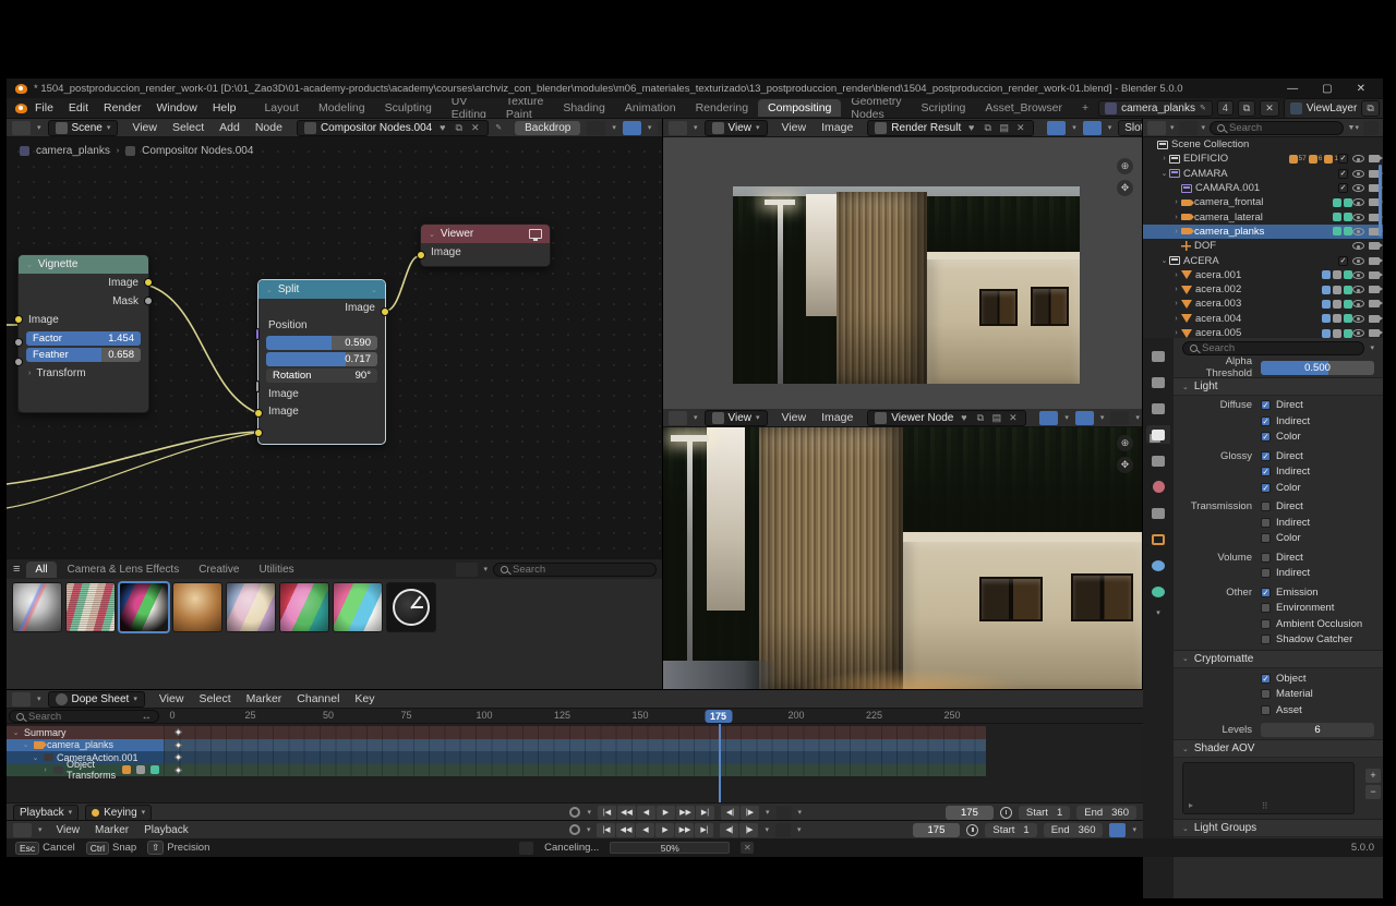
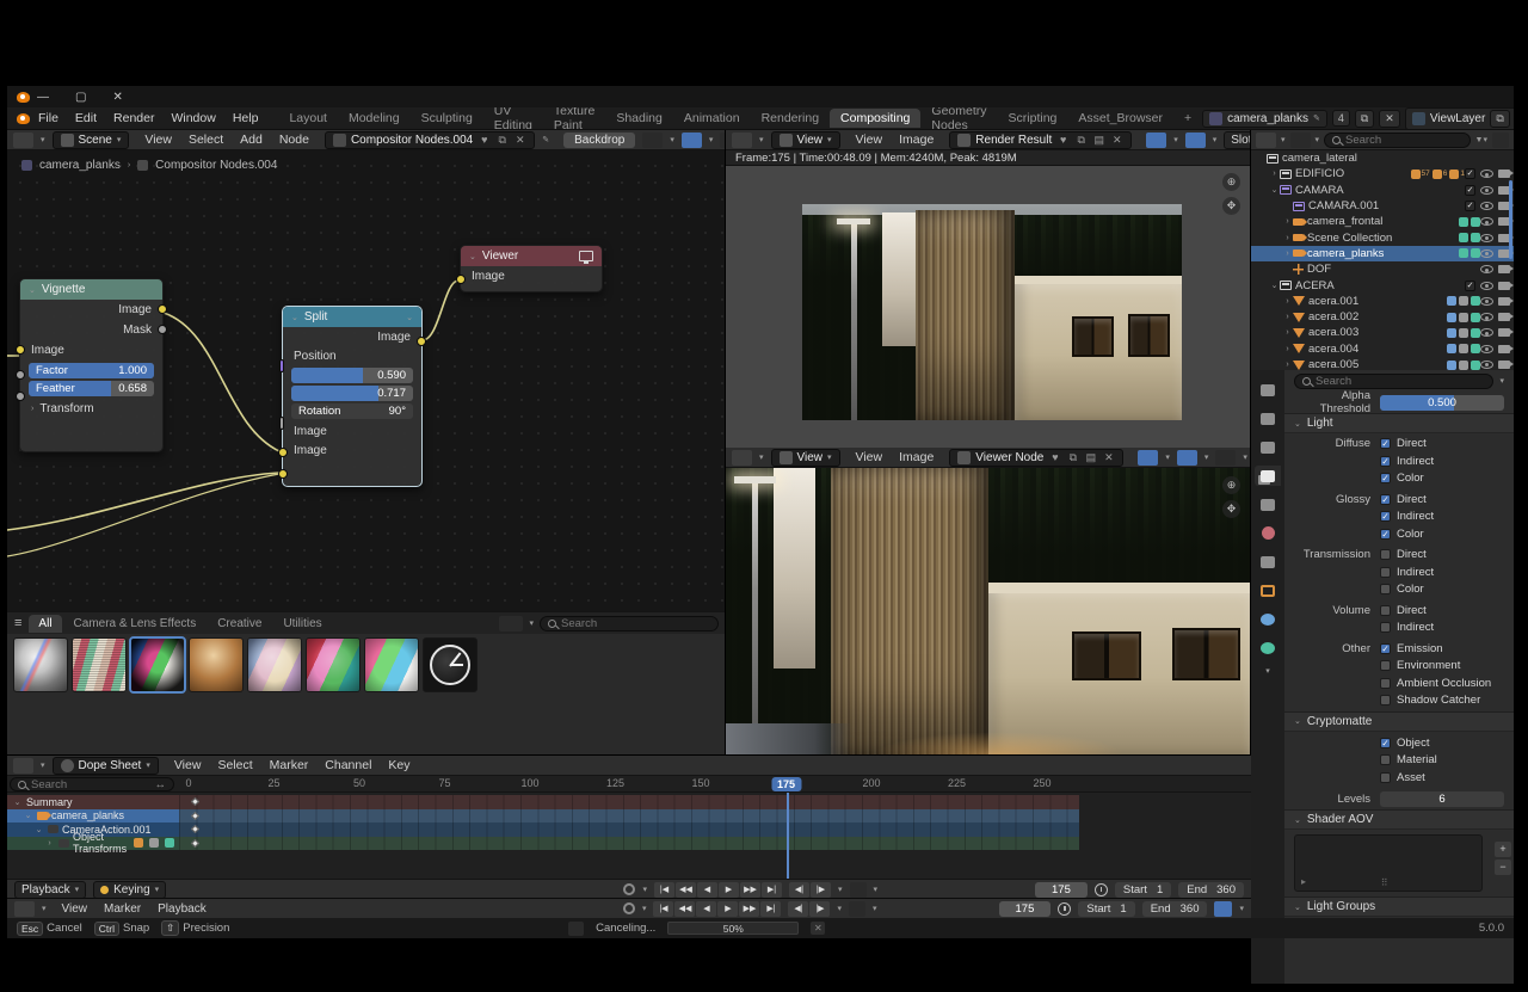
- * 1504_postproduccion_render_work-01 [D:\01_Zao3D\01-academy-products\academy\courses\archviz_con_blender\modules\m06_materiales_texturizado\13_postproduccion_render\blend\1504_postproduccion_render_work-01.blend] - Blender 5.0.0
  —
  ▢
  ✕
  File
  Edit
  Render
  Window
  Help
  Layout
  Modeling
  Sculpting
  UV Editing
  Texture Paint
  Shading
  Animation
  Rendering
  Compositing
  Geometry Nodes
  Scripting
  Asset_Browser
  +
  camera_planks
  4
  ⧉
  ✕
  ViewLayer
  ⧉
  Scene
  View
  Select
  Add
  Node
  Compositor Nodes.004
  ♥
  ⧉
  ✕
  Backdrop
  camera_planks
  Compositor Nodes.004
  Vignette
  Image
  Mask
  Image
  Factor
- 1.454
+ 1.000
  Feather
  0.658
  Transform
  Split
  Image
  Position
  0.590
  0.717
  Rotation
  90°
  Image
  Image
  Viewer
  Image
  ≡
  All
  Camera & Lens Effects
  Creative
  Utilities
  Search
  View
  View
  Image
  Render Result
  ♥
  ⧉
  ▤
  ✕
+ Frame:175 | Time:00:48.09 | Mem:4240M, Peak: 4819M
  ⊕
  ✥
  View
  View
  Image
  Viewer Node
  ♥
  ⧉
  ▤
  ✕
  ⊕
  ✥
  Search
- Scene Collection
+ camera_lateral
  EDIFICIO
  CAMARA
  CAMARA.001
  camera_frontal
- camera_lateral
+ Scene Collection
  camera_planks
  DOF
  ACERA
  acera.001
  acera.002
  acera.003
  acera.004
  acera.005
  Search
  Alpha Threshold
  0.500
  Light
  Diffuse
  ✓
  Direct
  ✓
  Indirect
  ✓
  Color
  Glossy
  ✓
  Direct
  ✓
  Indirect
  ✓
  Color
  Transmission
  Direct
  Indirect
  Color
  Volume
  Direct
  Indirect
  Other
  ✓
  Emission
  Environment
  Ambient Occlusion
  Shadow Catcher
  Cryptomatte
  ✓
  Object
  Material
  Asset
  Levels
  6
  Shader AOV
  ▸
  ⠿
  +
  −
  Light Groups
  Dope Sheet
  View
  Select
  Marker
  Channel
  Key
  Search
  ↔
  0
  25
  50
  75
  100
  125
  150
  200
  225
  250
  175
  Summary
  camera_planks
  CameraAction.001
  Object Transforms
  Playback
  Keying
  175
  Start
  1
  End
  360
  View
  Marker
  Playback
  175
  Start
  1
  End
  360
  Esc
  Cancel
  Ctrl
  Snap
  ⇧
  Precision
  Canceling...
  50%
  ✕
  5.0.0
